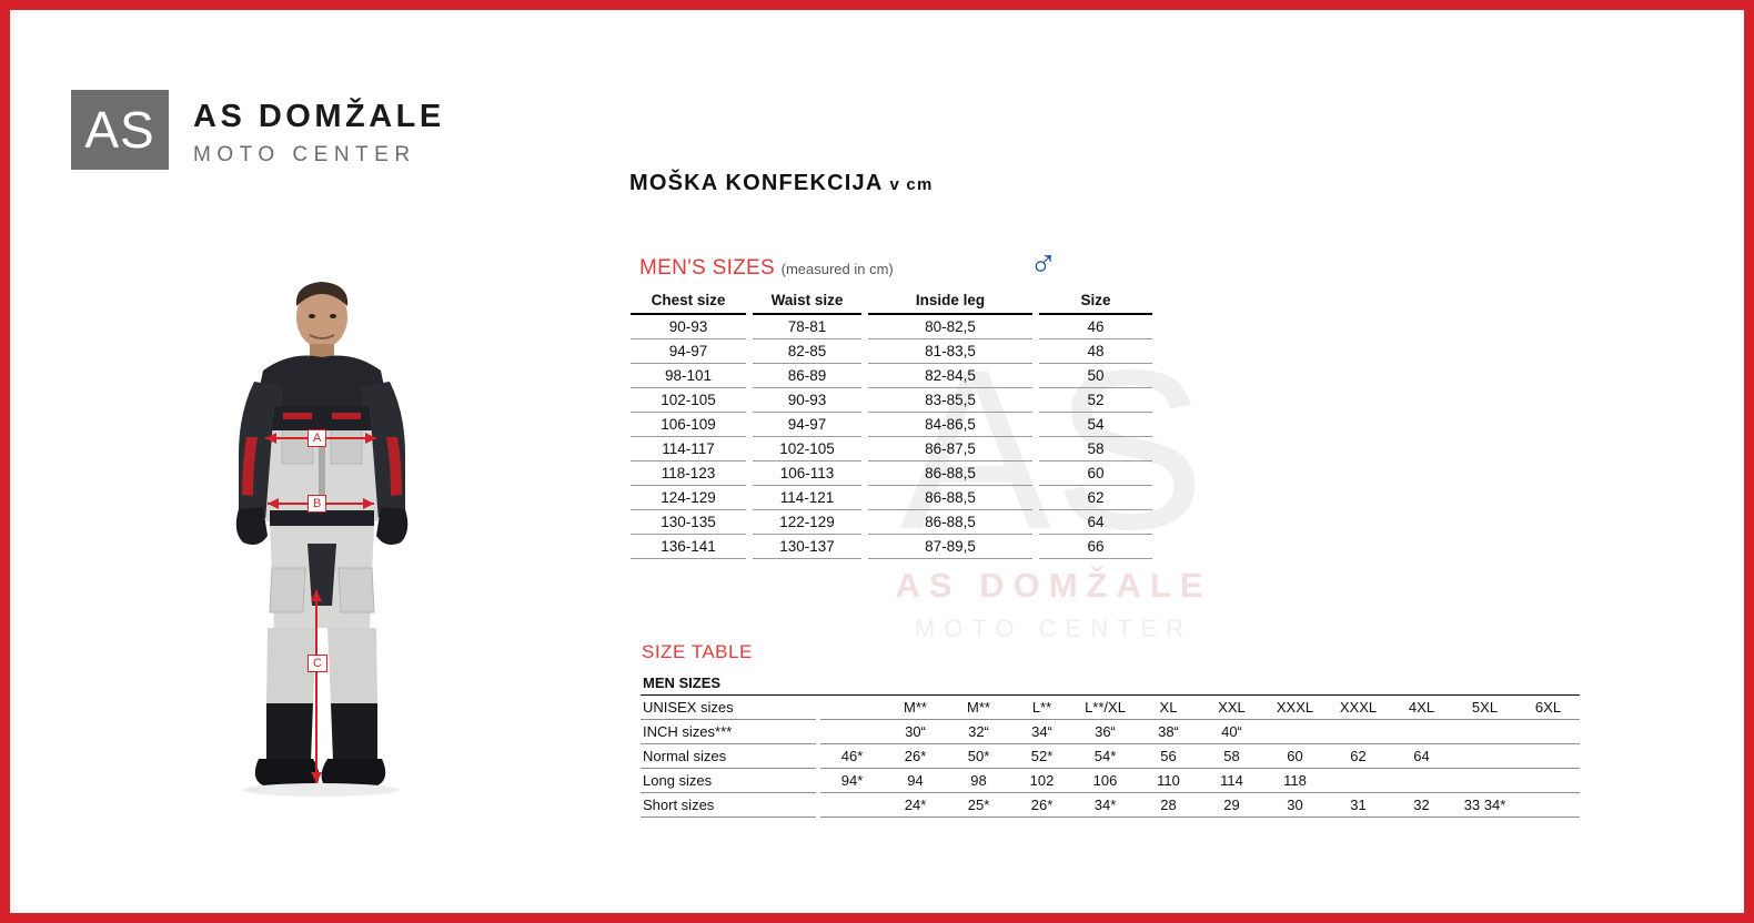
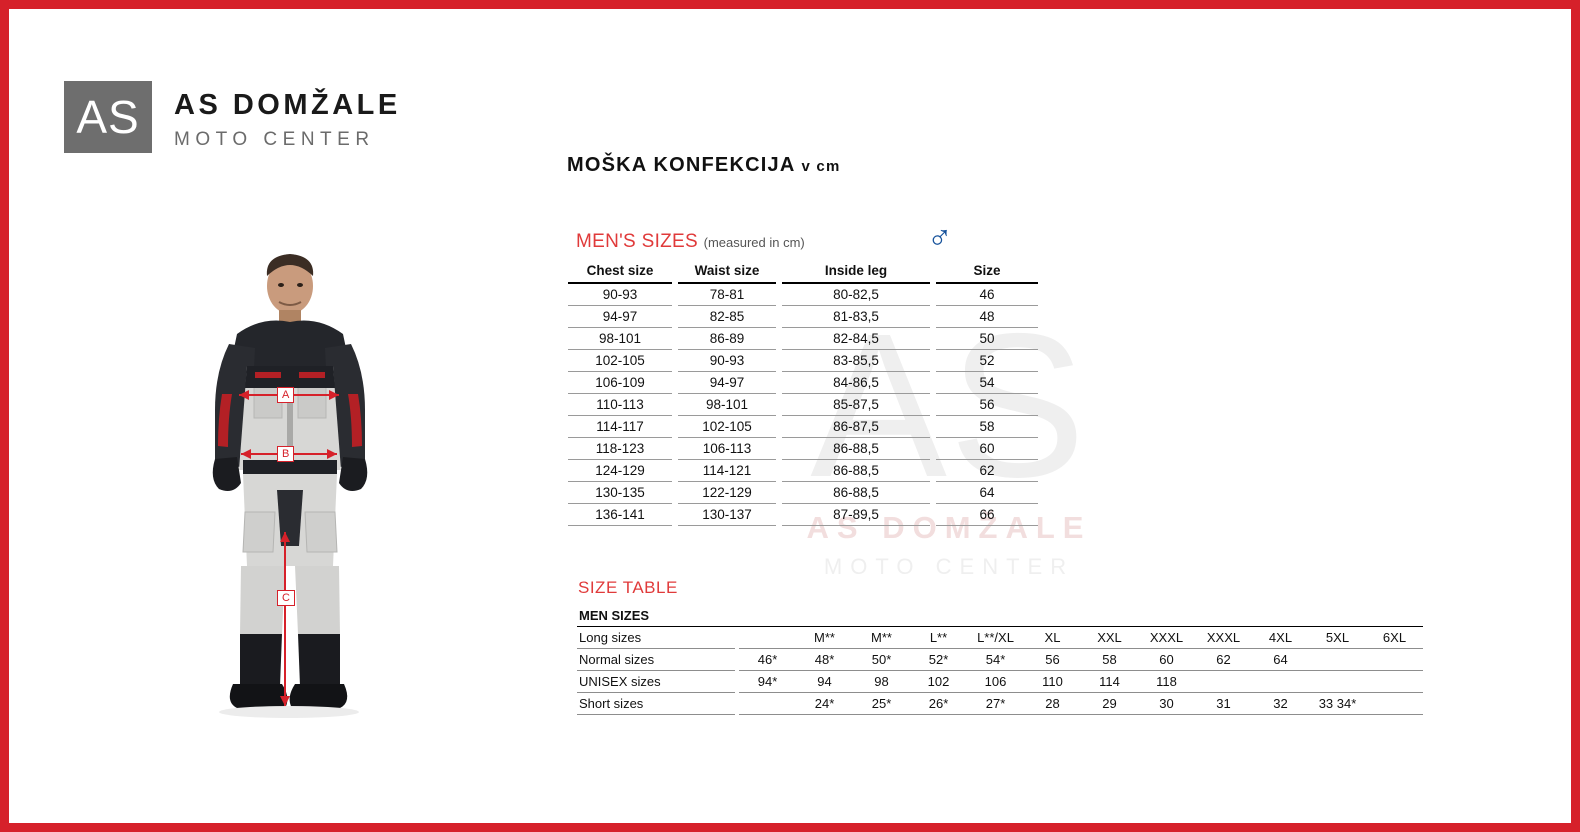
  AS
  AS DOMŽALE
  AS
  AS DOMŽALE
  MOTO CENTER
  MOŠKA KONFEKCIJA v cm
  MEN'S SIZES (measured in cm)
  ♂
  Chest size		Waist size		Inside leg		Size
  90-93		78-81		80-82,5		46
  94-97		82-85		81-83,5		48
  98-101		86-89		82-84,5		50
  102-105		90-93		83-85,5		52
  106-109		94-97		84-86,5		54
+ 110-113		98-101		85-87,5		56
  114-117		102-105		86-87,5		58
  118-123		106-113		86-88,5		60
  124-129		114-121		86-88,5		62
  130-135		122-129		86-88,5		64
  136-141		130-137		87-89,5		66
  SIZE TABLE
  MEN SIZES
- UNISEX sizes			M**	M**	L**	L**/XL	XL	XXL	XXXL	XXXL	4XL	5XL	6XL
+ Long sizes			M**	M**	L**	L**/XL	XL	XXL	XXXL	XXXL	4XL	5XL	6XL
- INCH sizes***			30“	32“	34“	36“	38“	40“
- Normal sizes		46*	26*	50*	52*	54*	56	58	60	62	64
+ Normal sizes		46*	48*	50*	52*	54*	56	58	60	62	64
- Long sizes		94*	94	98	102	106	110	114	118
+ UNISEX sizes		94*	94	98	102	106	110	114	118
- Short sizes			24*	25*	26*	34*	28	29	30	31	32	33 34*
+ Short sizes			24*	25*	26*	27*	28	29	30	31	32	33 34*
  A
  B
  C
